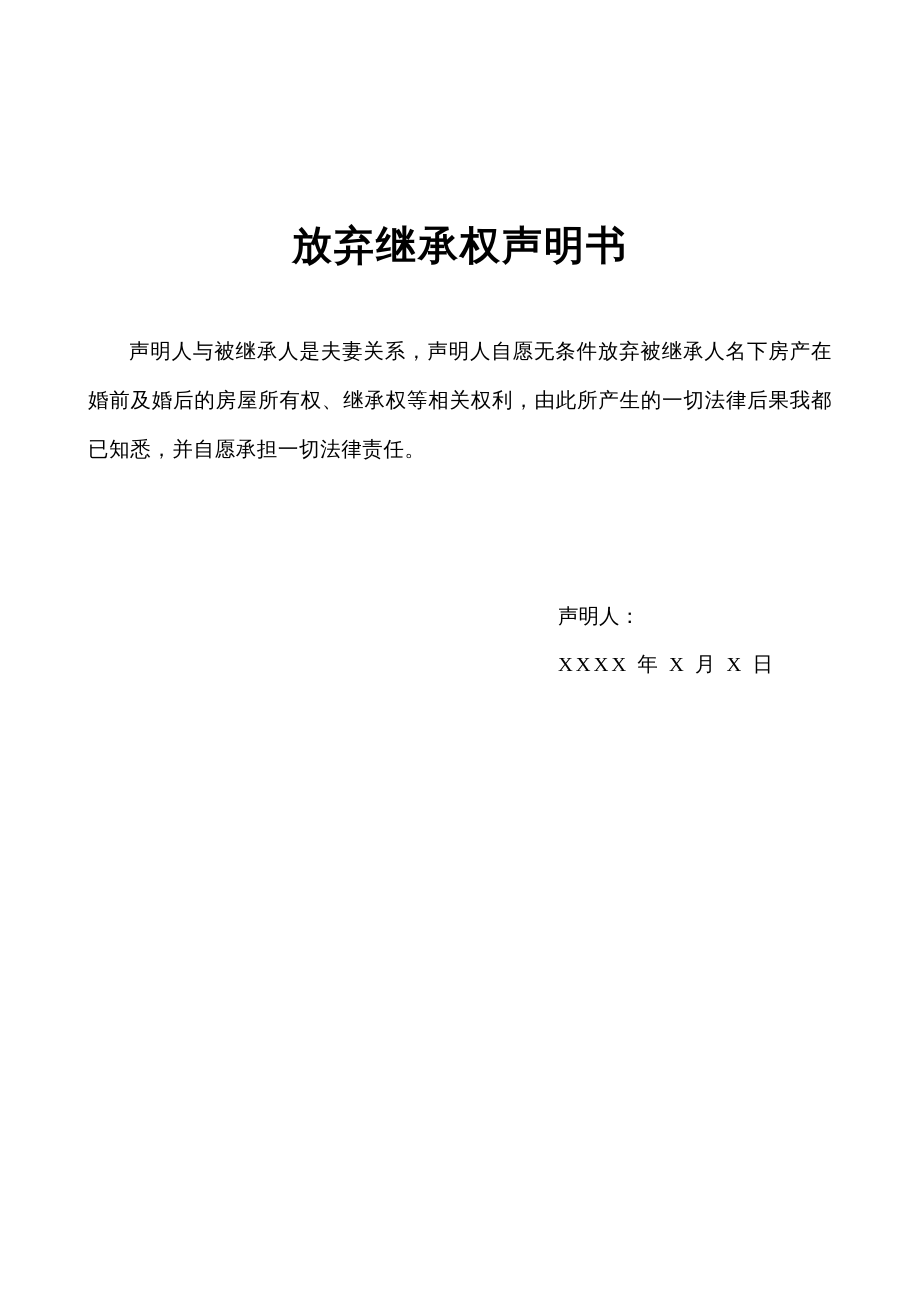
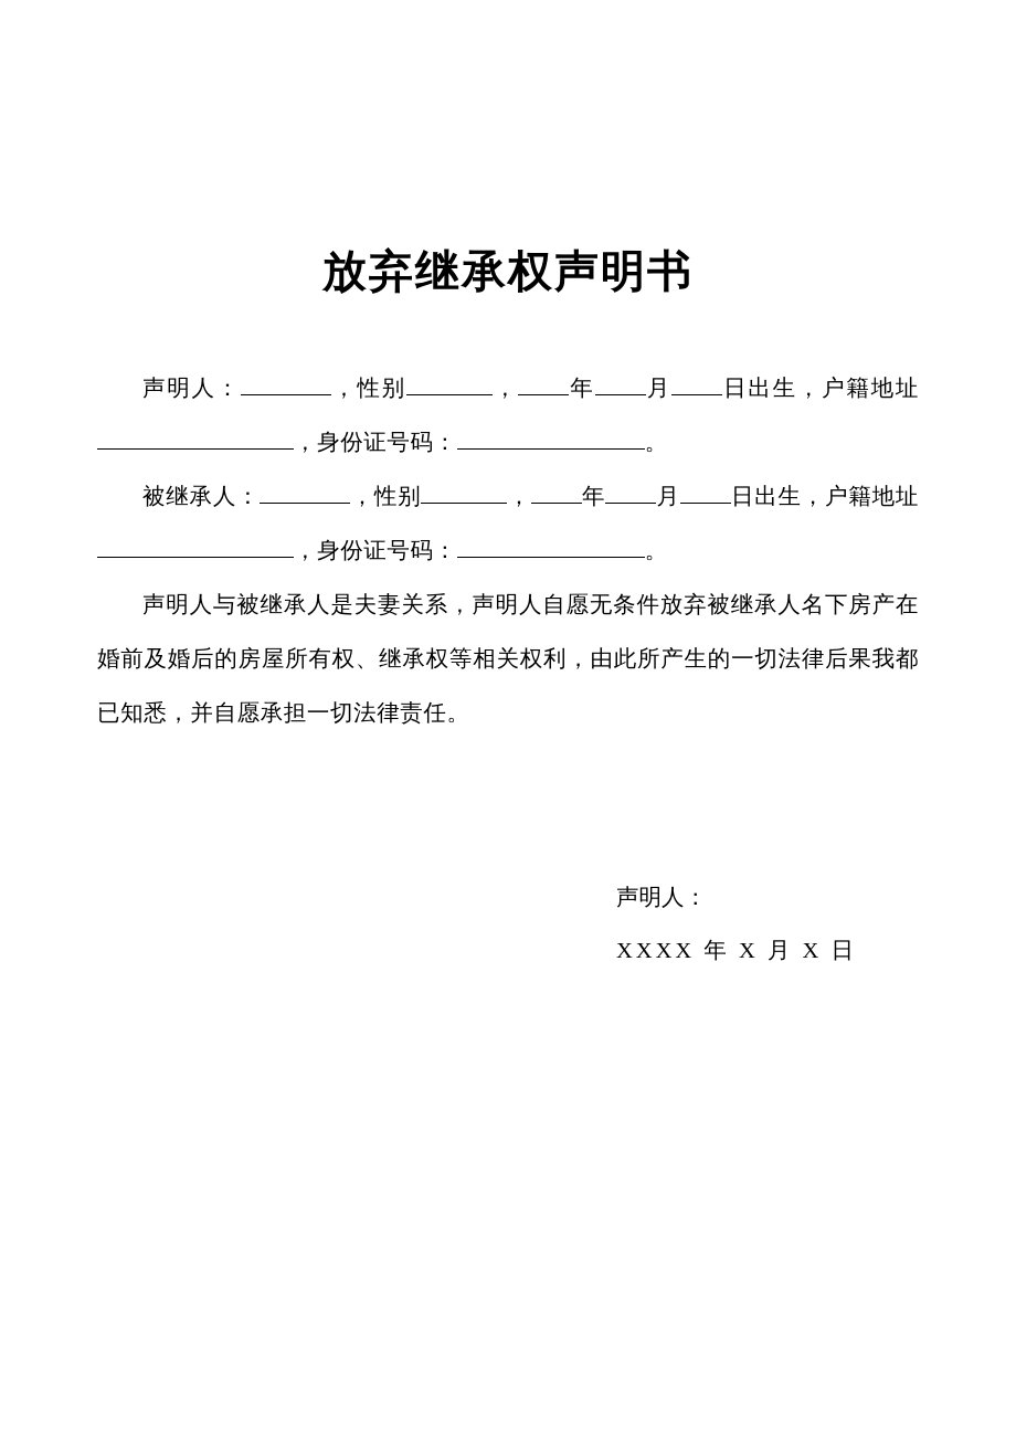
  放弃继承权声明书
+ 声明人： ，性别 ， 年 月 日出生，户籍地址，身份证号码： 。
+ 被继承人： ，性别 ， 年 月 日出生，户籍地址，身份证号码： 。
  声明人与被继承人是夫妻关系，声明人自愿无条件放弃被继承人名下房产在婚前及婚后的房屋所有权、继承权等相关权利，由此所产生的一切法律后果我都已知悉，并自愿承担一切法律责任。
  声明人：
  XXXX 年 X 月 X 日
